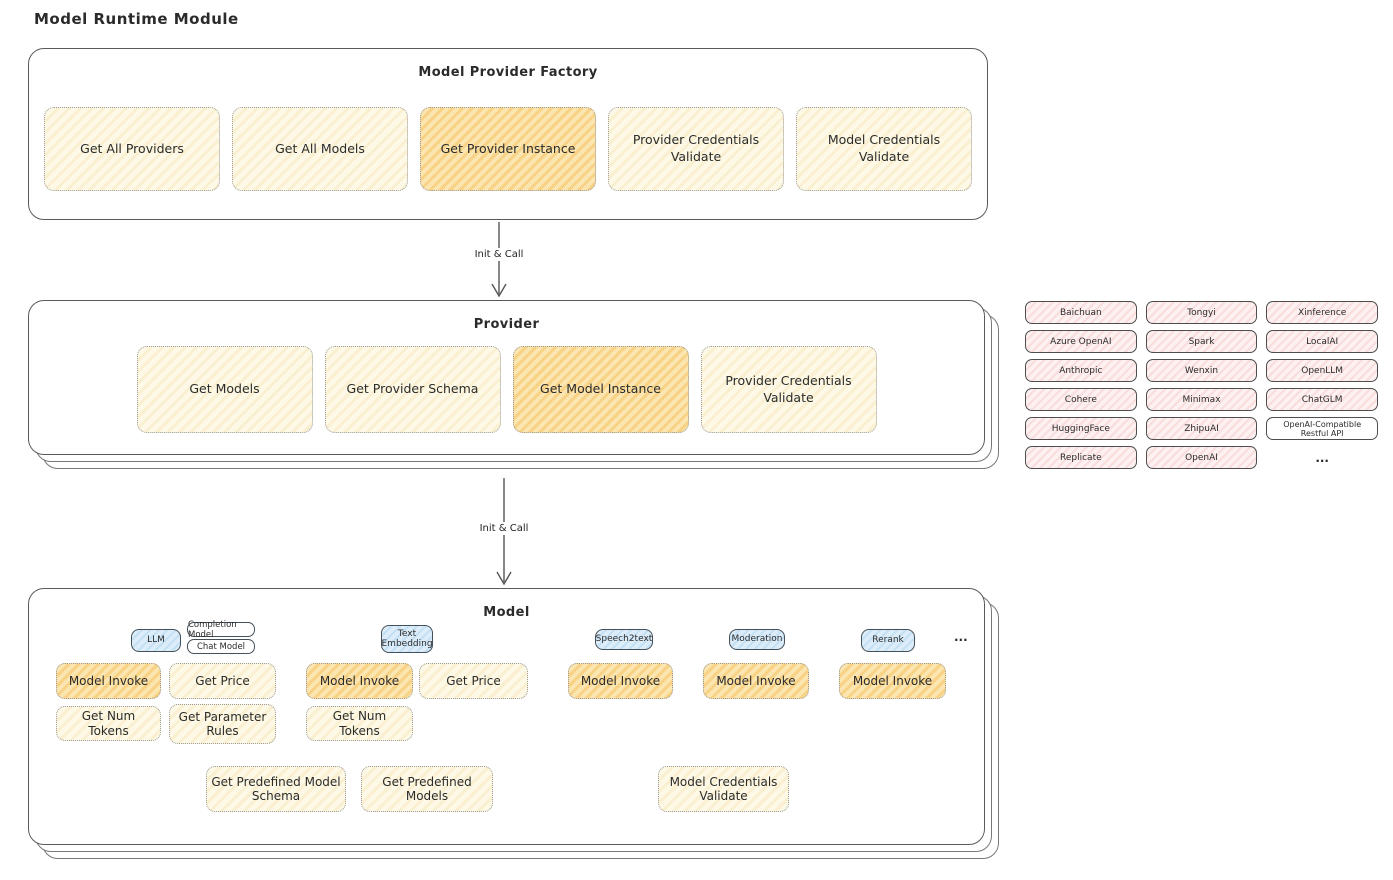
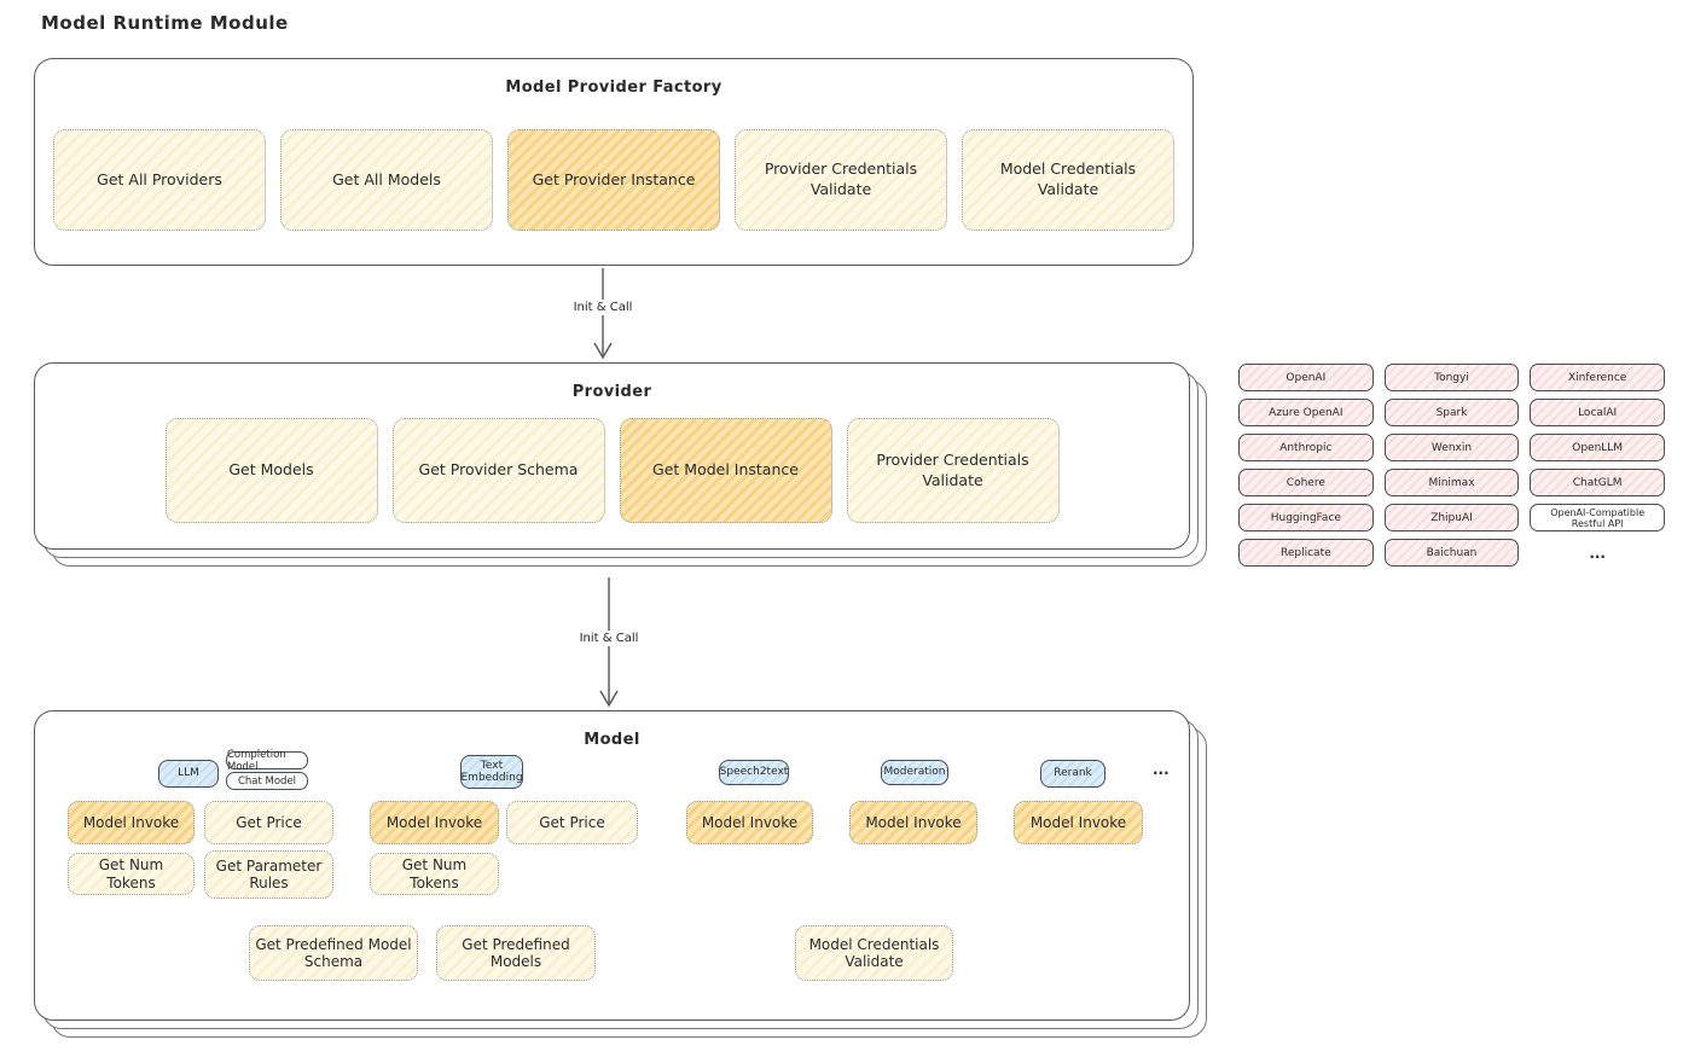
  Model Runtime Module
  Model Provider Factory
  Get All Providers
  Get All Models
  Get Provider Instance
  Provider Credentials Validate
  Model Credentials Validate
  Init & Call
  Provider
  Get Models
  Get Provider Schema
  Get Model Instance
  Provider Credentials Validate
- Baichuan
+ OpenAI
  Tongyi
  Xinference
  Azure OpenAI
  Spark
  LocalAI
  Anthropic
  Wenxin
  OpenLLM
  Cohere
  Minimax
  ChatGLM
  HuggingFace
  ZhipuAI
  OpenAI-Compatible Restful API
  Replicate
- OpenAI
+ Baichuan
  ...
  Init & Call
  Model
  LLM
  Completion Model
  Chat Model
  Text Embedding
  Speech2text
  Moderation
  Rerank
  ...
  Model Invoke
  Get Price
  Get Num Tokens
  Get Parameter Rules
  Model Invoke
  Get Price
  Get Num Tokens
  Model Invoke
  Model Invoke
  Model Invoke
  Get Predefined Model Schema
  Get Predefined Models
  Model Credentials Validate
